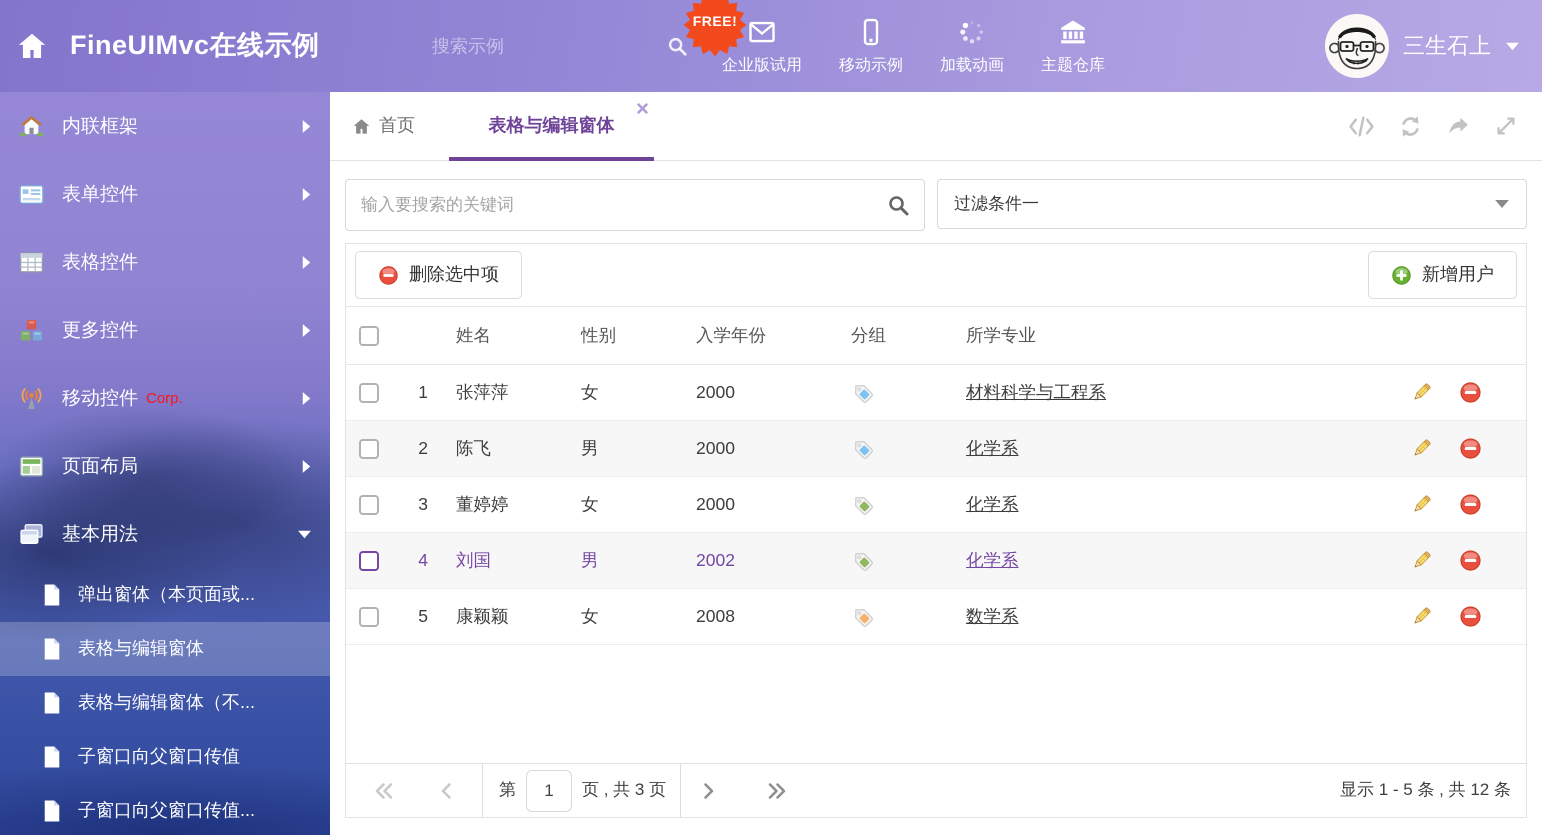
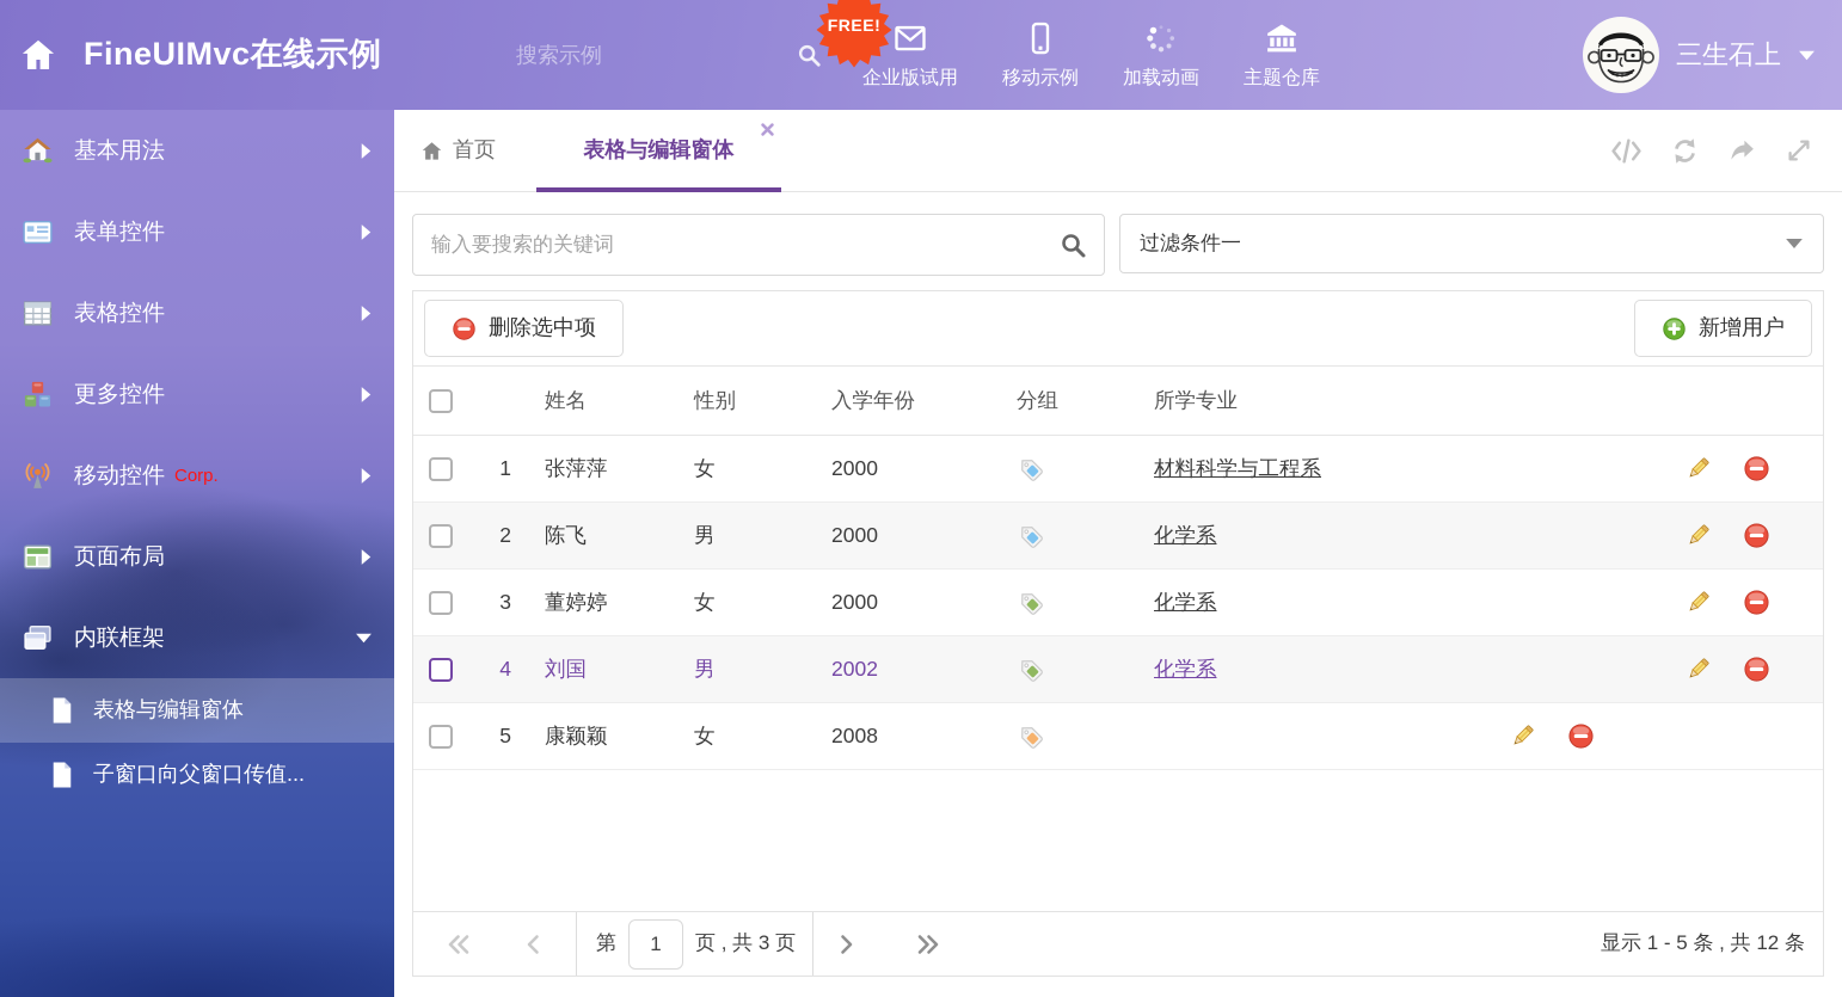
  FineUIMvc在线示例
  搜索示例
  FREE!
  企业版试用
  移动示例
  加载动画
  主题仓库
  三生石上
- 内联框架
+ 基本用法
  表单控件
  表格控件
  更多控件
  移动控件
  Corp.
  页面布局
- 基本用法
+ 内联框架
- 弹出窗体（本页面或...
  表格与编辑窗体
- 表格与编辑窗体（不...
- 子窗口向父窗口传值
  子窗口向父窗口传值...
  首页
  表格与编辑窗体
  输入要搜索的关键词
  过滤条件一
  删除选中项
  新增用户
  姓名
  性别
  入学年份
  分组
  所学专业
  1
  张萍萍
  女
  2000
  材料科学与工程系
  2
  陈飞
  男
  2000
  化学系
  3
  董婷婷
  女
  2000
  化学系
  4
  刘国
  男
  2002
  化学系
  5
  康颖颖
  女
  2008
- 数学系
  第
  1
  页 , 共 3 页
  显示 1 - 5 条 , 共 12 条
